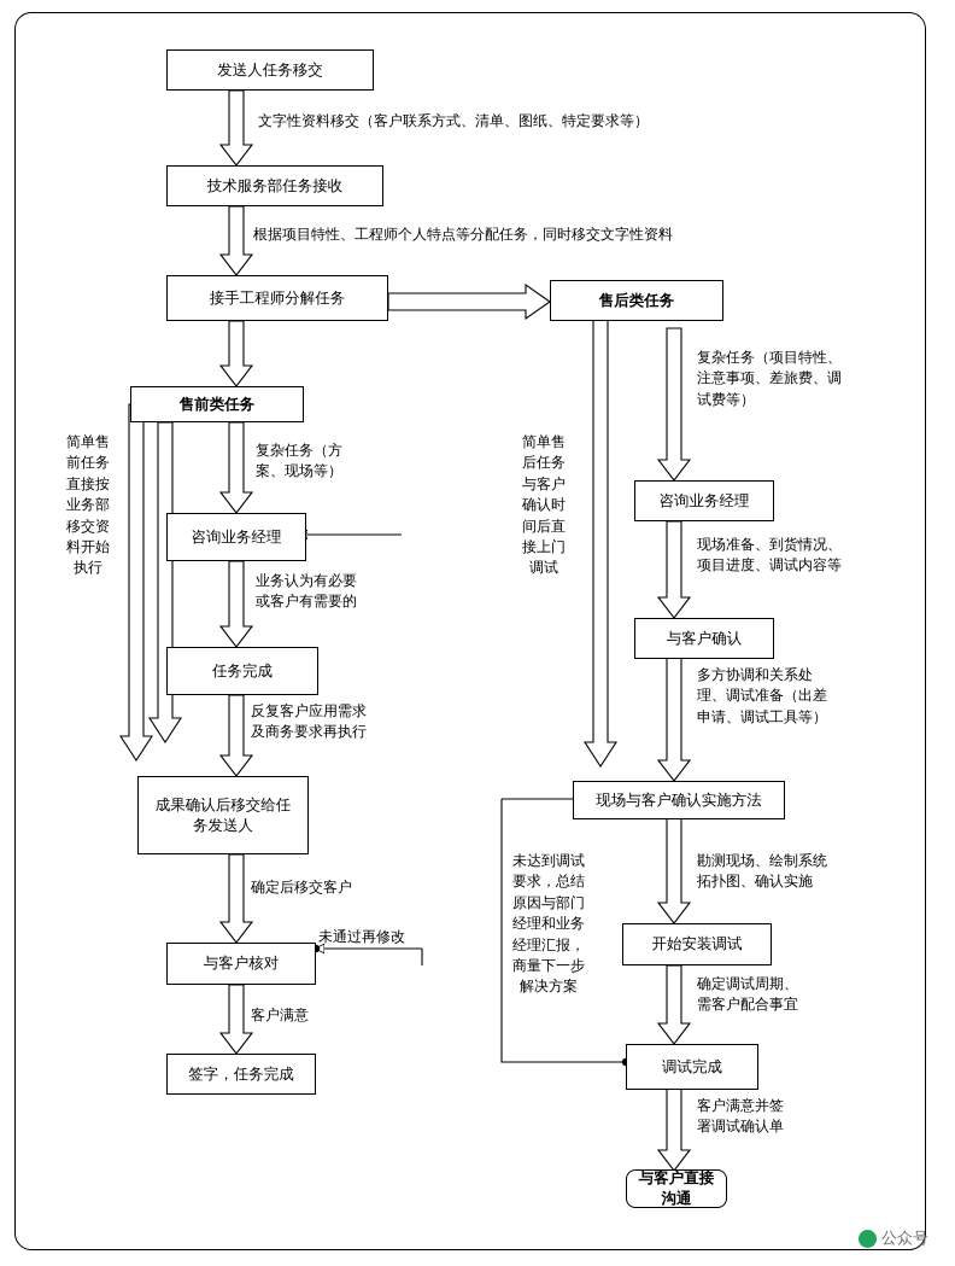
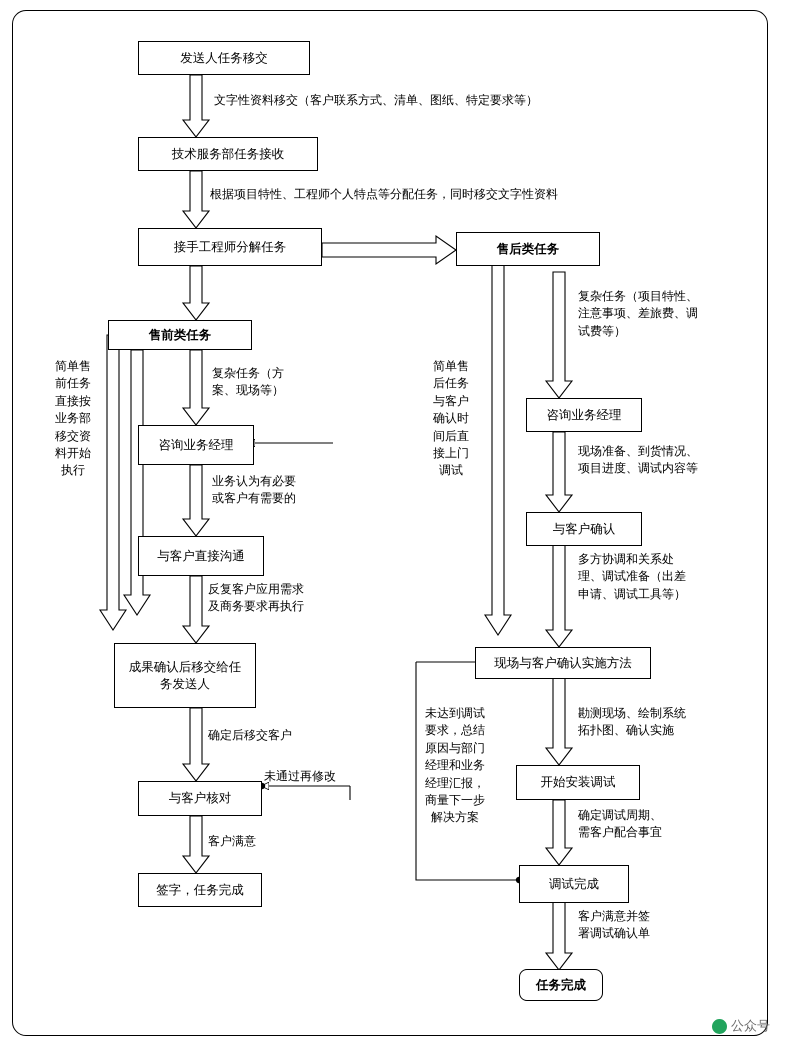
  发送人任务移交
  技术服务部任务接收
  接手工程师分解任务
  售后类任务
  售前类任务
  咨询业务经理
- 任务完成
+ 与客户直接沟通
  成果确认后移交给任
  务发送人
  与客户核对
  签字，任务完成
  咨询业务经理
  与客户确认
  现场与客户确认实施方法
  开始安装调试
  调试完成
- 与客户直接沟通
+ 任务完成
  文字性资料移交（客户联系方式、清单、图纸、特定要求等）
  根据项目特性、工程师个人特点等分配任务，同时移交文字性资料
  复杂任务（方
  案、现场等）
  业务认为有必要
  或客户有需要的
  反复客户应用需求
  及商务要求再执行
  确定后移交客户
  客户满意
  未通过再修改
  简单售
  前任务
  直接按
  业务部
  移交资
  料开始
  执行
  简单售
  后任务
  与客户
  确认时
  间后直
  接上门
  调试
  复杂任务（项目特性、
  注意事项、差旅费、调
  试费等）
  现场准备、到货情况、
  项目进度、调试内容等
  多方协调和关系处
  理、调试准备（出差
  申请、调试工具等）
  勘测现场、绘制系统
  拓扑图、确认实施
  确定调试周期、
  需客户配合事宜
  客户满意并签
  署调试确认单
  未达到调试
  要求，总结
  原因与部门
  经理和业务
  经理汇报，
  商量下一步
  解决方案
  公众号
